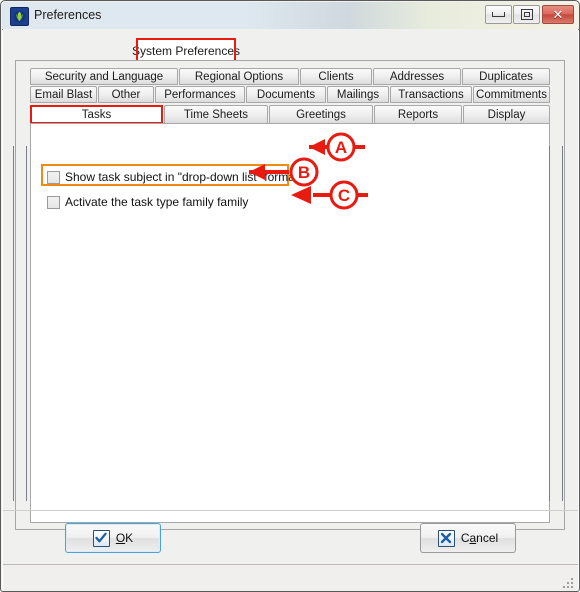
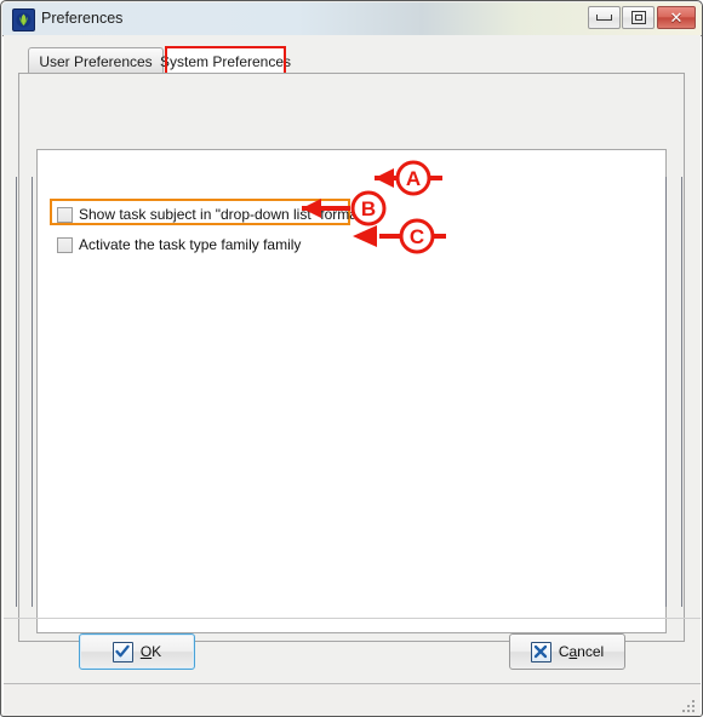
  Preferences
  ✕
+ User Preferences
  System Preferences
- Security and Language
- Regional Options
- Clients
- Addresses
- Duplicates
- Email Blast
- Other
- Performances
- Documents
- Mailings
- Transactions
- Commitments
- Tasks
- Time Sheets
- Greetings
- Reports
- Display
  Show task subject in "drop-down list" form
  Activate the task type family family
  OK
  Cancel
  A
  B
  C
